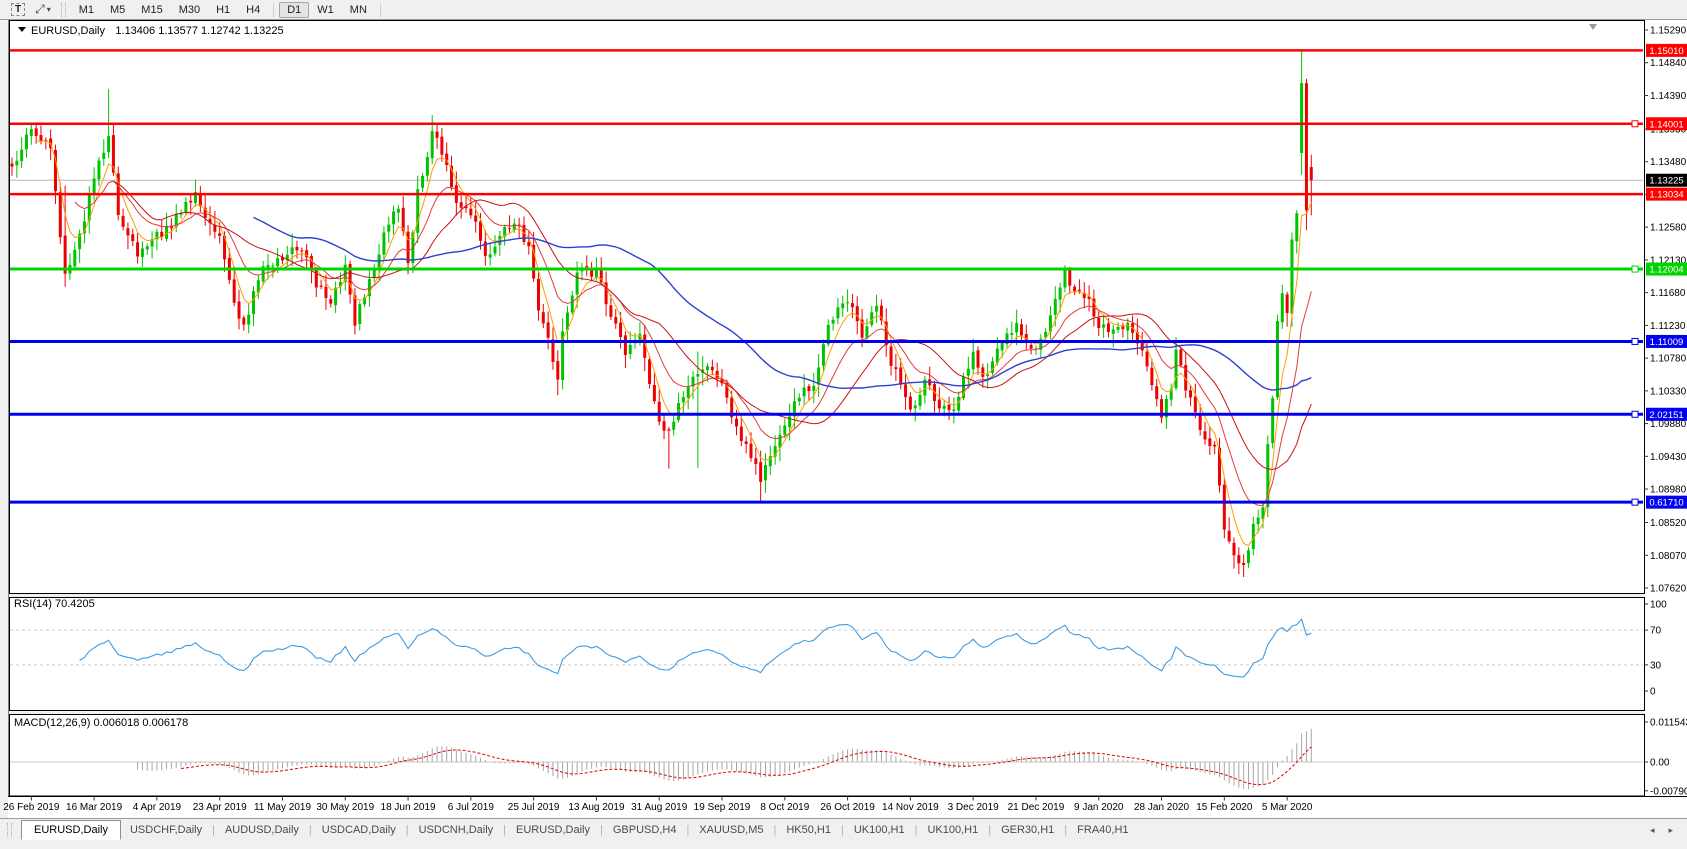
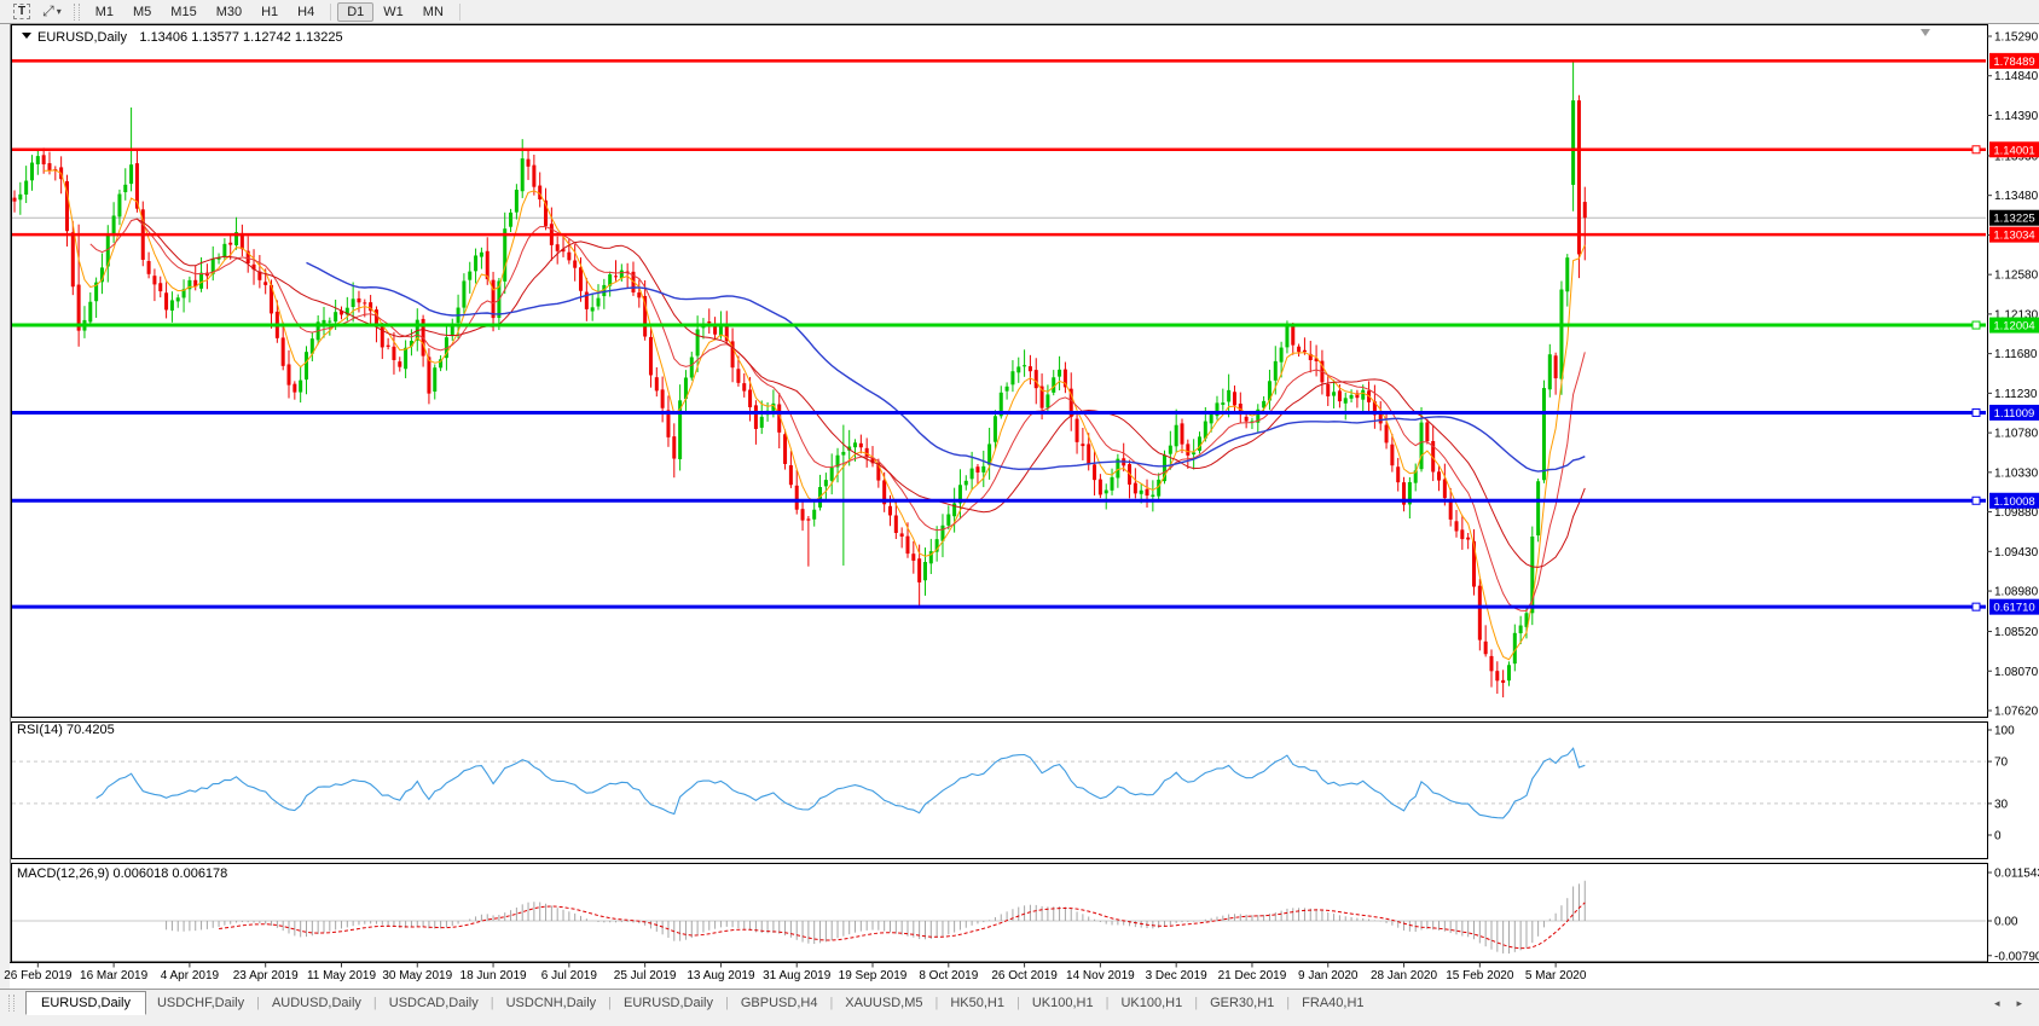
  T
  ⤢
  ▾
  M1
  M5
  M15
  M30
  H1
  H4
  D1
  W1
  MN
  EURUSD,Daily
  1.13406 1.13577 1.12742 1.13225
  1.15290
  1.14840
  1.14390
  1.13480
  1.12580
  1.12130
  1.11680
  1.11230
  1.10780
  1.10330
  1.09880
  1.09430
  1.08980
  1.08520
  1.08070
  1.07620
- 1.15010
+ 1.78489
  1.14001
  1.13034
  1.12004
  1.11009
- 2.02151
+ 1.10008
  0.61710
  1.13225
  100
  70
  30
  0
  0.01154
  0.00
  -0.0079
  RSI(14) 70.4205
  MACD(12,26,9) 0.006018 0.006178
  26 Feb 2019
  16 Mar 2019
  4 Apr 2019
  23 Apr 2019
  11 May 2019
  30 May 2019
  18 Jun 2019
  6 Jul 2019
  25 Jul 2019
  13 Aug 2019
  31 Aug 2019
  19 Sep 2019
  8 Oct 2019
  26 Oct 2019
  14 Nov 2019
  3 Dec 2019
  21 Dec 2019
  9 Jan 2020
  28 Jan 2020
  15 Feb 2020
  5 Mar 2020
  EURUSD,Daily
  USDCHF,Daily
  |
  AUDUSD,Daily
  |
  USDCAD,Daily
  |
  USDCNH,Daily
  |
  EURUSD,Daily
  |
  GBPUSD,H4
  |
  XAUUSD,M5
  |
  HK50,H1
  |
  UK100,H1
  |
  UK100,H1
  |
  GER30,H1
  |
  FRA40,H1
  ◂
  ▸
